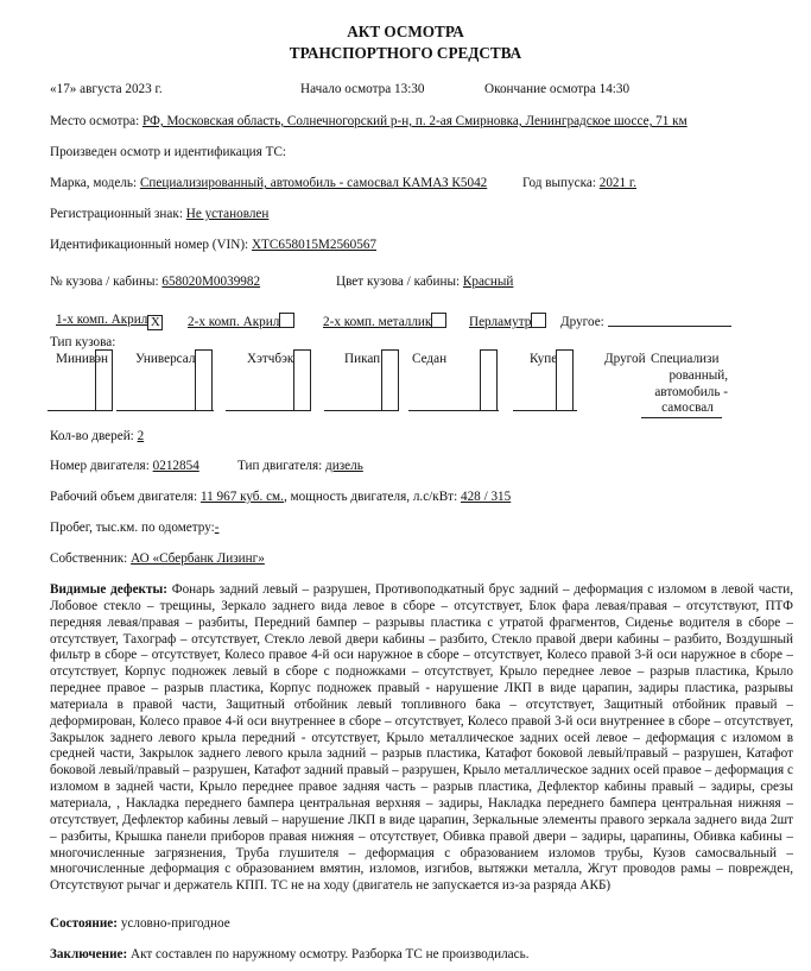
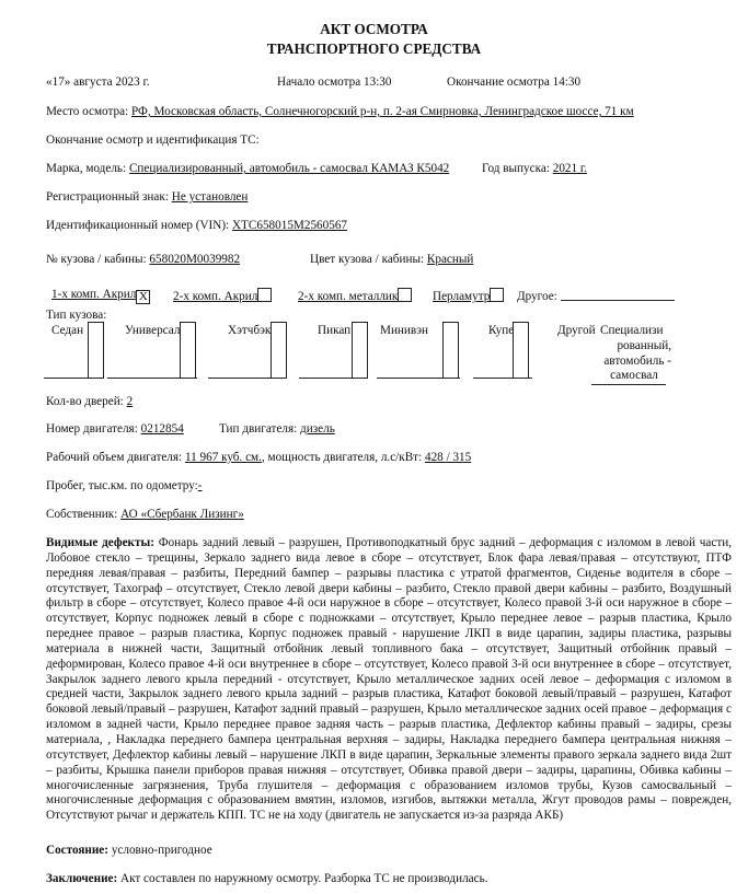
  АКТ ОСМОТРА
  ТРАНСПОРТНОГО СРЕДСТВА
  «17» августа 2023 г.
  Начало осмотра 13:30
  Окончание осмотра 14:30
  Место осмотра: РФ, Московская область, Солнечногорский р-н, п. 2-ая Смирновка, Ленинградское шоссе, 71 км
- Произведен осмотр и идентификация ТС:
+ Окончание осмотр и идентификация ТС:
  Марка, модель: Специализированный, автомобиль - самосвал КАМАЗ К5042
  Год выпуска: 2021 г.
  Регистрационный знак: Не установлен
  Идентификационный номер (VIN): XTC658015M2560567
  № кузова / кабины: 658020M0039982
  Цвет кузова / кабины: Красный
  1-х комп. Акрил X
  2-х комп. Акрил
  2-х комп. металлик
  Перламутр
  Другое:
  Тип кузова:
- Минивэн
+ Седан
  Универсал
  Хэтчбэк
  Пикап
- Седан
+ Минивэн
  Купе
  Другой
  Специализи
  рованный,
  автомобиль -
  самосвал
  Кол-во дверей: 2
  Номер двигателя: 0212854
  Тип двигателя: дизель
  Рабочий объем двигателя: 11 967 куб. см., мощность двигателя, л.с/кВт: 428 / 315
  Пробег, тыс.км. по одометру:-
  Собственник: АО «Сбербанк Лизинг»
- Видимые дефекты: Фонарь задний левый – разрушен, Противоподкатный брус задний – деформация с изломом в левой части, Лобовое стекло – трещины, Зеркало заднего вида левое в сборе – отсутствует, Блок фара левая/правая – отсутствуют, ПТФ передняя левая/правая – разбиты, Передний бампер – разрывы пластика с утратой фрагментов, Сиденье водителя в сборе – отсутствует, Тахограф – отсутствует, Стекло левой двери кабины – разбито, Стекло правой двери кабины – разбито, Воздушный фильтр в сборе – отсутствует, Колесо правое 4-й оси наружное в сборе – отсутствует, Колесо правой 3-й оси наружное в сборе – отсутствует, Корпус подножек левый в сборе с подножками – отсутствует, Крыло переднее левое – разрыв пластика, Крыло переднее правое – разрыв пластика, Корпус подножек правый - нарушение ЛКП в виде царапин, задиры пластика, разрывы материала в правой части, Защитный отбойник левый топливного бака – отсутствует, Защитный отбойник правый – деформирован, Колесо правое 4-й оси внутреннее в сборе – отсутствует, Колесо правой 3-й оси внутреннее в сборе – отсутствует, Закрылок заднего левого крыла передний - отсутствует, Крыло металлическое задних осей левое – деформация с изломом в средней части, Закрылок заднего левого крыла задний – разрыв пластика, Катафот боковой левый/правый – разрушен, Катафот боковой левый/правый – разрушен, Катафот задний правый – разрушен, Крыло металлическое задних осей правое – деформация с изломом в задней части, Крыло переднее правое задняя часть – разрыв пластика, Дефлектор кабины правый – задиры, срезы материала, , Накладка переднего бампера центральная верхняя – задиры, Накладка переднего бампера центральная нижняя – отсутствует, Дефлектор кабины левый – нарушение ЛКП в виде царапин, Зеркальные элементы правого зеркала заднего вида 2шт – разбиты, Крышка панели приборов правая нижняя – отсутствует, Обивка правой двери – задиры, царапины, Обивка кабины – многочисленные загрязнения, Труба глушителя – деформация с образованием изломов трубы, Кузов самосвальный – многочисленные деформация с образованием вмятин, изломов, изгибов, вытяжки металла, Жгут проводов рамы – поврежден, Отсутствуют рычаг и держатель КПП. ТС не на ходу (двигатель не запускается из-за разряда АКБ)
+ Видимые дефекты: Фонарь задний левый – разрушен, Противоподкатный брус задний – деформация с изломом в левой части, Лобовое стекло – трещины, Зеркало заднего вида левое в сборе – отсутствует, Блок фара левая/правая – отсутствуют, ПТФ передняя левая/правая – разбиты, Передний бампер – разрывы пластика с утратой фрагментов, Сиденье водителя в сборе – отсутствует, Тахограф – отсутствует, Стекло левой двери кабины – разбито, Стекло правой двери кабины – разбито, Воздушный фильтр в сборе – отсутствует, Колесо правое 4-й оси наружное в сборе – отсутствует, Колесо правой 3-й оси наружное в сборе – отсутствует, Корпус подножек левый в сборе с подножками – отсутствует, Крыло переднее левое – разрыв пластика, Крыло переднее правое – разрыв пластика, Корпус подножек правый - нарушение ЛКП в виде царапин, задиры пластика, разрывы материала в нижней части, Защитный отбойник левый топливного бака – отсутствует, Защитный отбойник правый – деформирован, Колесо правое 4-й оси внутреннее в сборе – отсутствует, Колесо правой 3-й оси внутреннее в сборе – отсутствует, Закрылок заднего левого крыла передний - отсутствует, Крыло металлическое задних осей левое – деформация с изломом в средней части, Закрылок заднего левого крыла задний – разрыв пластика, Катафот боковой левый/правый – разрушен, Катафот боковой левый/правый – разрушен, Катафот задний правый – разрушен, Крыло металлическое задних осей правое – деформация с изломом в задней части, Крыло переднее правое задняя часть – разрыв пластика, Дефлектор кабины правый – задиры, срезы материала, , Накладка переднего бампера центральная верхняя – задиры, Накладка переднего бампера центральная нижняя – отсутствует, Дефлектор кабины левый – нарушение ЛКП в виде царапин, Зеркальные элементы правого зеркала заднего вида 2шт – разбиты, Крышка панели приборов правая нижняя – отсутствует, Обивка правой двери – задиры, царапины, Обивка кабины – многочисленные загрязнения, Труба глушителя – деформация с образованием изломов трубы, Кузов самосвальный – многочисленные деформация с образованием вмятин, изломов, изгибов, вытяжки металла, Жгут проводов рамы – поврежден, Отсутствуют рычаг и держатель КПП. ТС не на ходу (двигатель не запускается из-за разряда АКБ)
  Состояние: условно-пригодное
  Заключение: Акт составлен по наружному осмотру. Разборка ТС не производилась.
